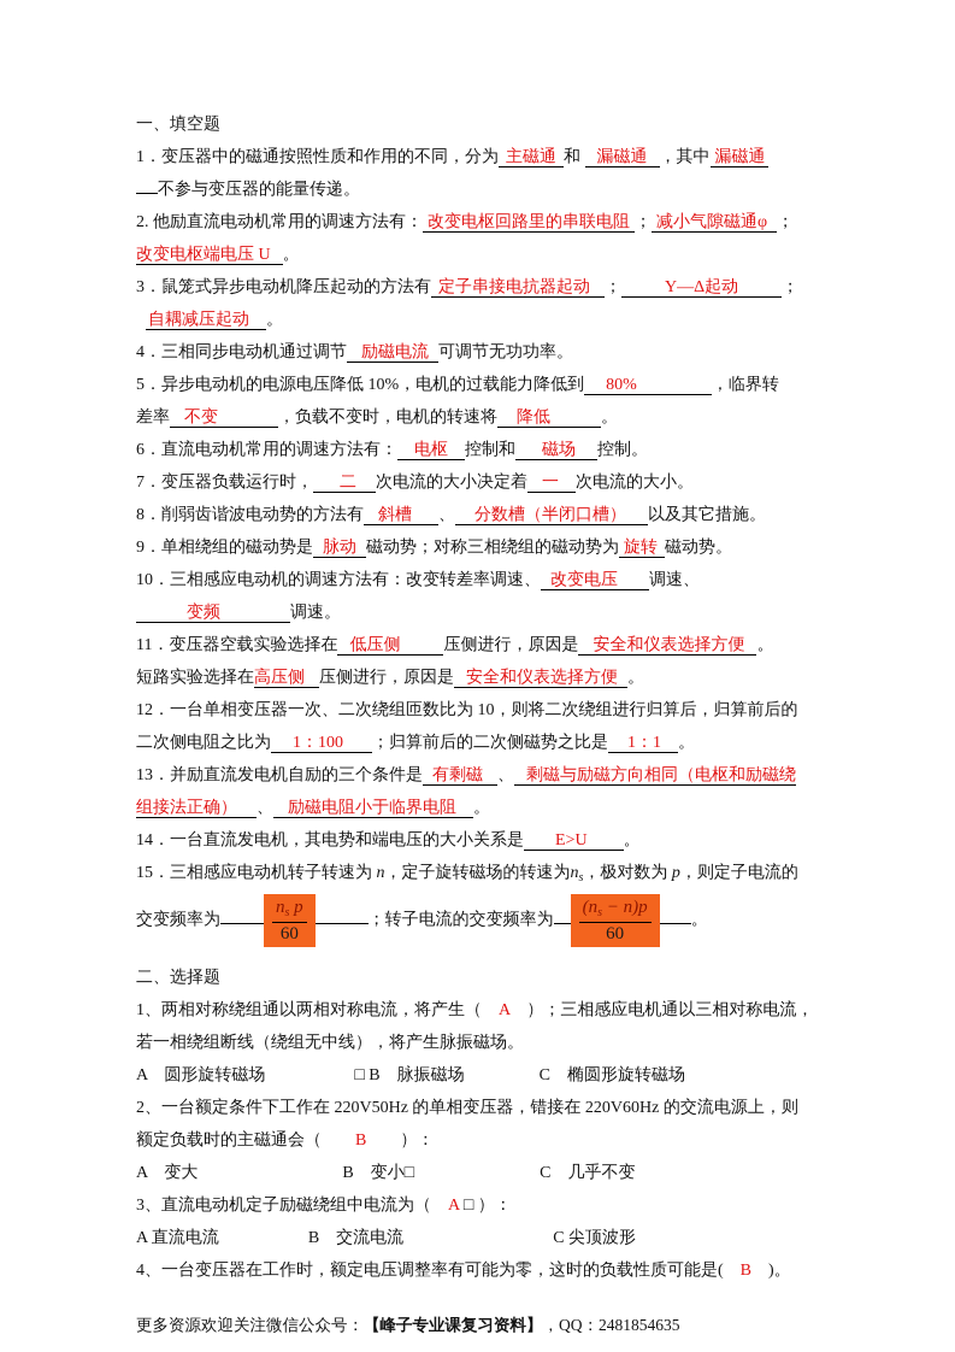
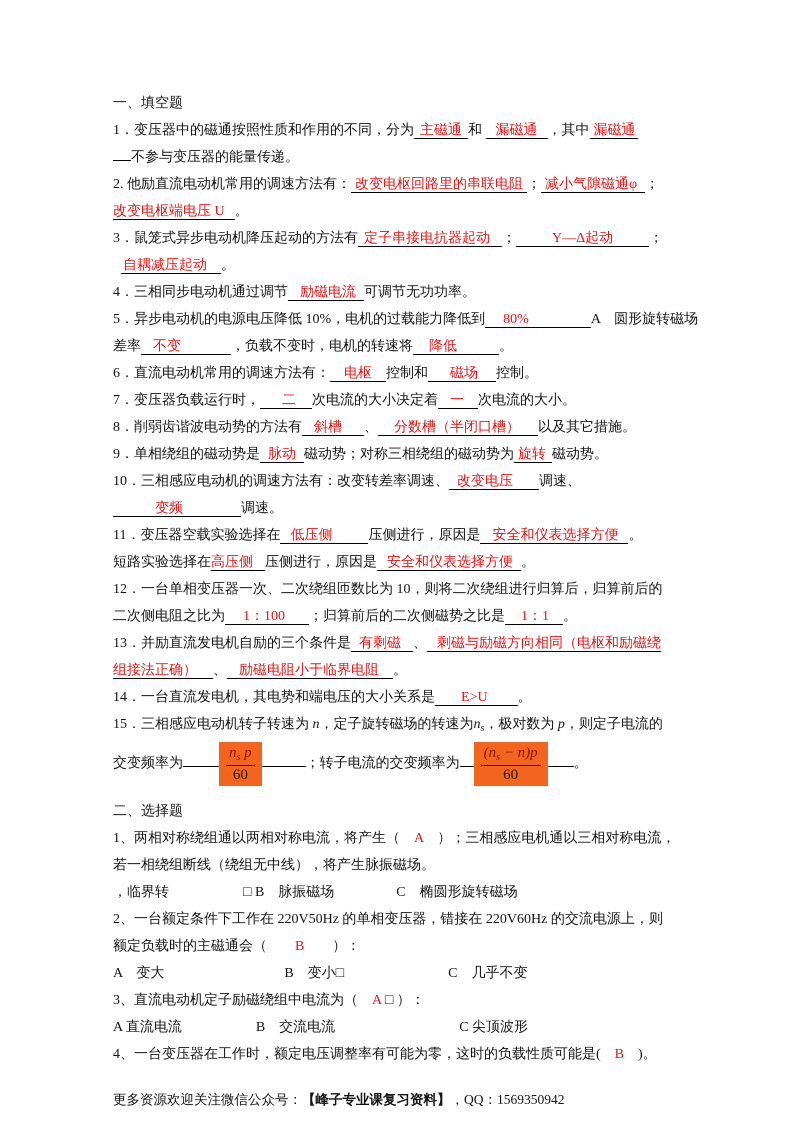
  一、填空题
  1．变压器中的磁通按照性质和作用的不同，分为 主磁通 和 漏磁通 ，其中 漏磁通
  不参与变压器的能量传递。
  2. 他励直流电动机常用的调速方法有： 改变电枢回路里的串联电阻 ； 减小气隙磁通φ ；
  改变电枢端电压 U 。
  3．鼠笼式异步电动机降压起动的方法有 定子串接电抗器起动 ； Y—Δ起动 ；
  自耦减压起动 。
  4．三相同步电动机通过调节 励磁电流 可调节无功功率。
- 5．异步电动机的电源电压降低 10%，电机的过载能力降低到 80% ，临界转
+ 5．异步电动机的电源电压降低 10%，电机的过载能力降低到 80% A 圆形旋转磁场
  差率 不变 ，负载不变时，电机的转速将 降低 。
  6．直流电动机常用的调速方法有： 电枢 控制和 磁场 控制。
  7．变压器负载运行时， 二 次电流的大小决定着 一 次电流的大小。
  8．削弱齿谐波电动势的方法有 斜槽 、 分数槽（半闭口槽） 以及其它措施。
  9．单相绕组的磁动势是 脉动 磁动势；对称三相绕组的磁动势为 旋转 磁动势。
  10．三相感应电动机的调速方法有：改变转差率调速、 改变电压 调速、
  变频 调速。
  11．变压器空载实验选择在 低压侧 压侧进行，原因是 安全和仪表选择方便 。
  短路实验选择在高压侧 压侧进行，原因是 安全和仪表选择方便 。
  12．一台单相变压器一次、二次绕组匝数比为 10，则将二次绕组进行归算后，归算前后的
  二次侧电阻之比为 1：100 ；归算前后的二次侧磁势之比是 1：1 。
  13．并励直流发电机自励的三个条件是 有剩磁 、 剩磁与励磁方向相同（电枢和励磁绕
  组接法正确） 、 励磁电阻小于临界电阻 。
  14．一台直流发电机，其电势和端电压的大小关系是 E>U 。
  15．三相感应电动机转子转速为 n，定子旋转磁场的转速为ns，极对数为 p，则定子电流的
  交变频率为
  ns p
  60
  ；转子电流的交变频率为
  (ns − n)p
  60
  。
  二、选择题
  1、两相对称绕组通以两相对称电流，将产生（ A ）；三相感应电机通以三相对称电流，
  若一相绕组断线（绕组无中线），将产生脉振磁场。
- A 圆形旋转磁场 □ B 脉振磁场 C 椭圆形旋转磁场
+ ，临界转 □ B 脉振磁场 C 椭圆形旋转磁场
  2、一台额定条件下工作在 220V50Hz 的单相变压器，错接在 220V60Hz 的交流电源上，则
  额定负载时的主磁通会（ B ）：
  A 变大 B 变小□ C 几乎不变
  3、直流电动机定子励磁绕组中电流为（ A □ ）：
  A 直流电流 B 交流电流 C 尖顶波形
  4、一台变压器在工作时，额定电压调整率有可能为零，这时的负载性质可能是( B )。
- 更多资源欢迎关注微信公众号：【峰子专业课复习资料】，QQ：2481854635
+ 更多资源欢迎关注微信公众号：【峰子专业课复习资料】，QQ：1569350942
